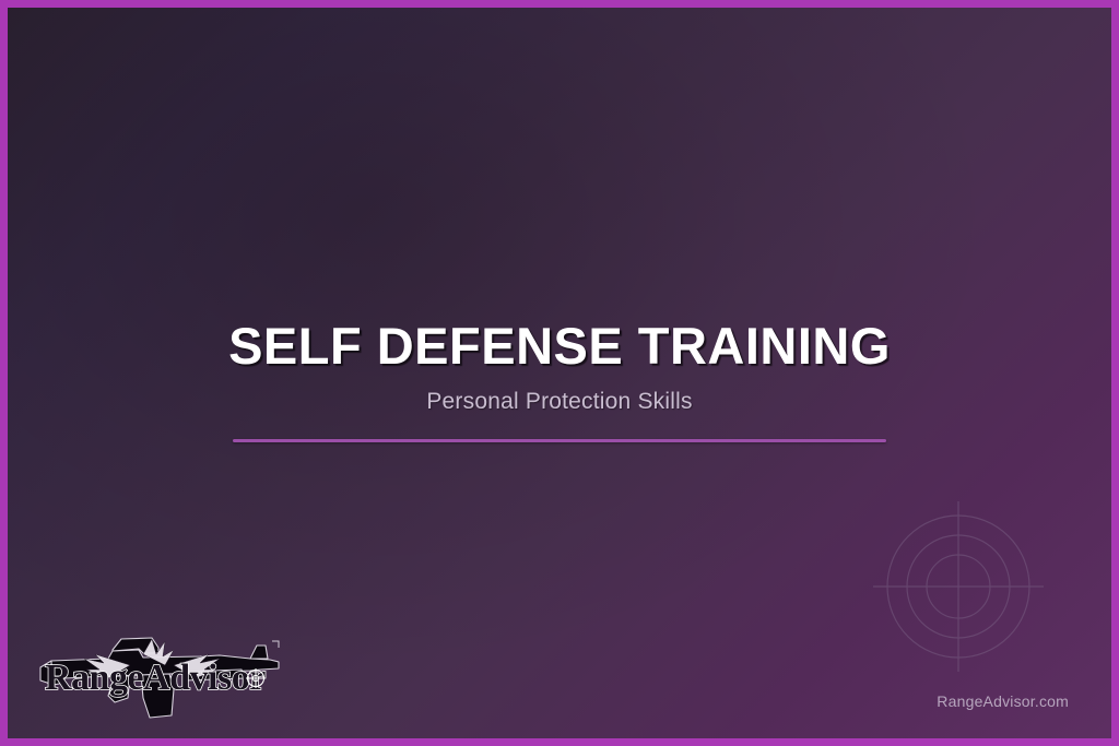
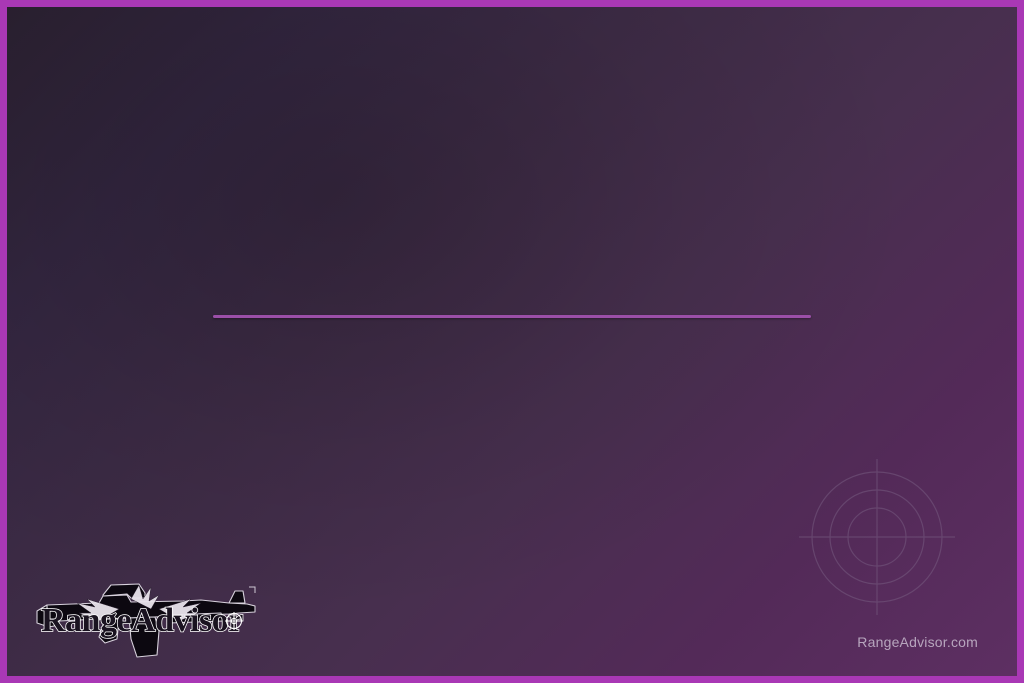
- SELF DEFENSE TRAINING
- Personal Protection Skills
  RangeAdviso
  RangeAdvisor.com
